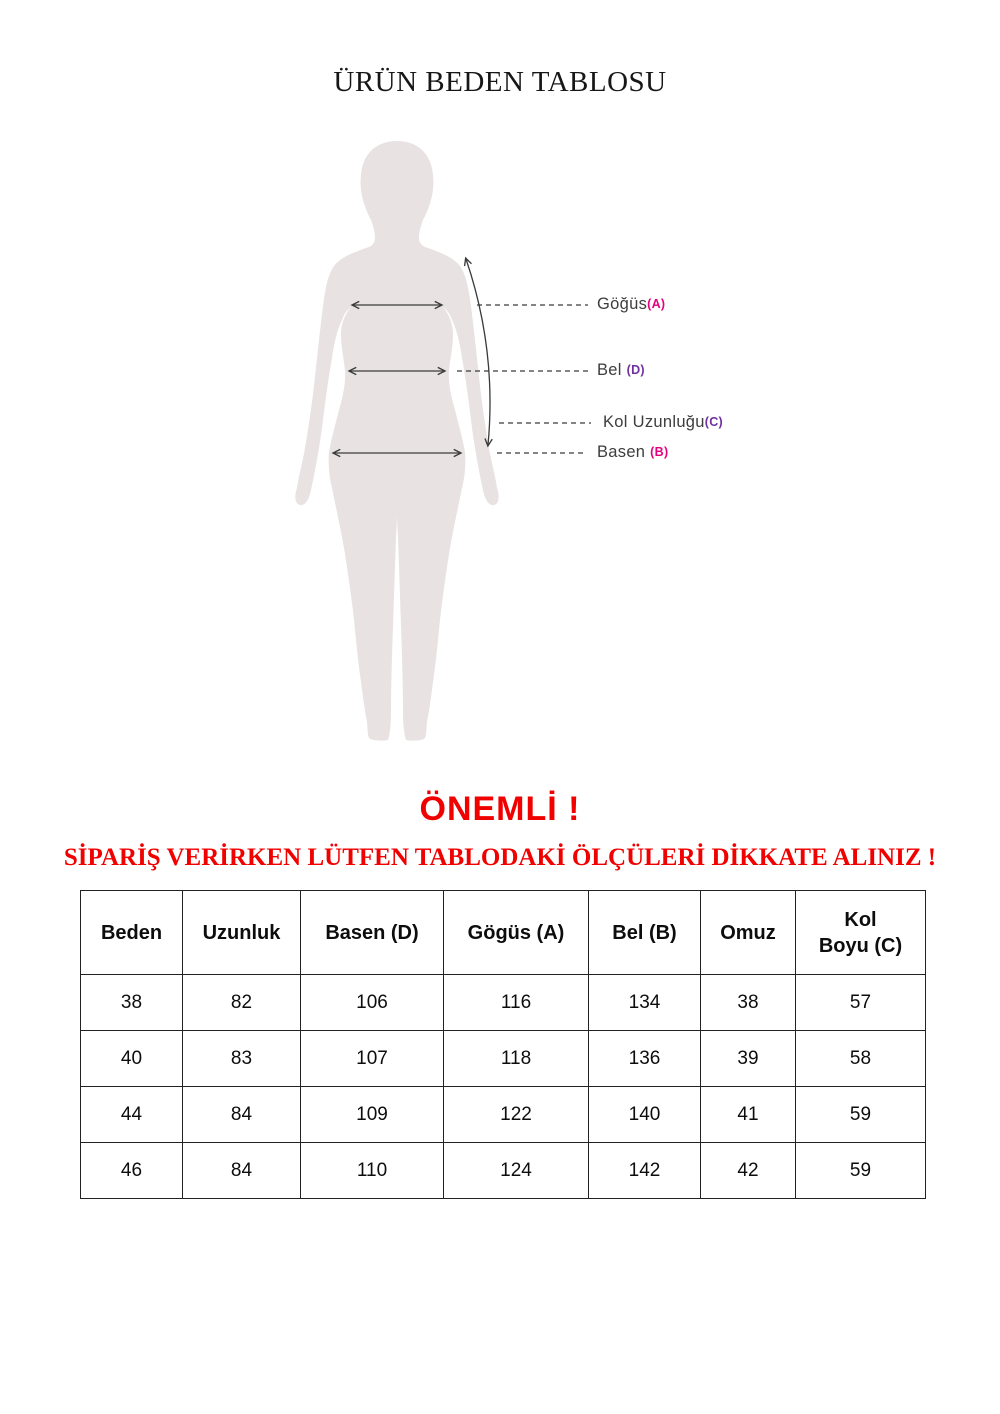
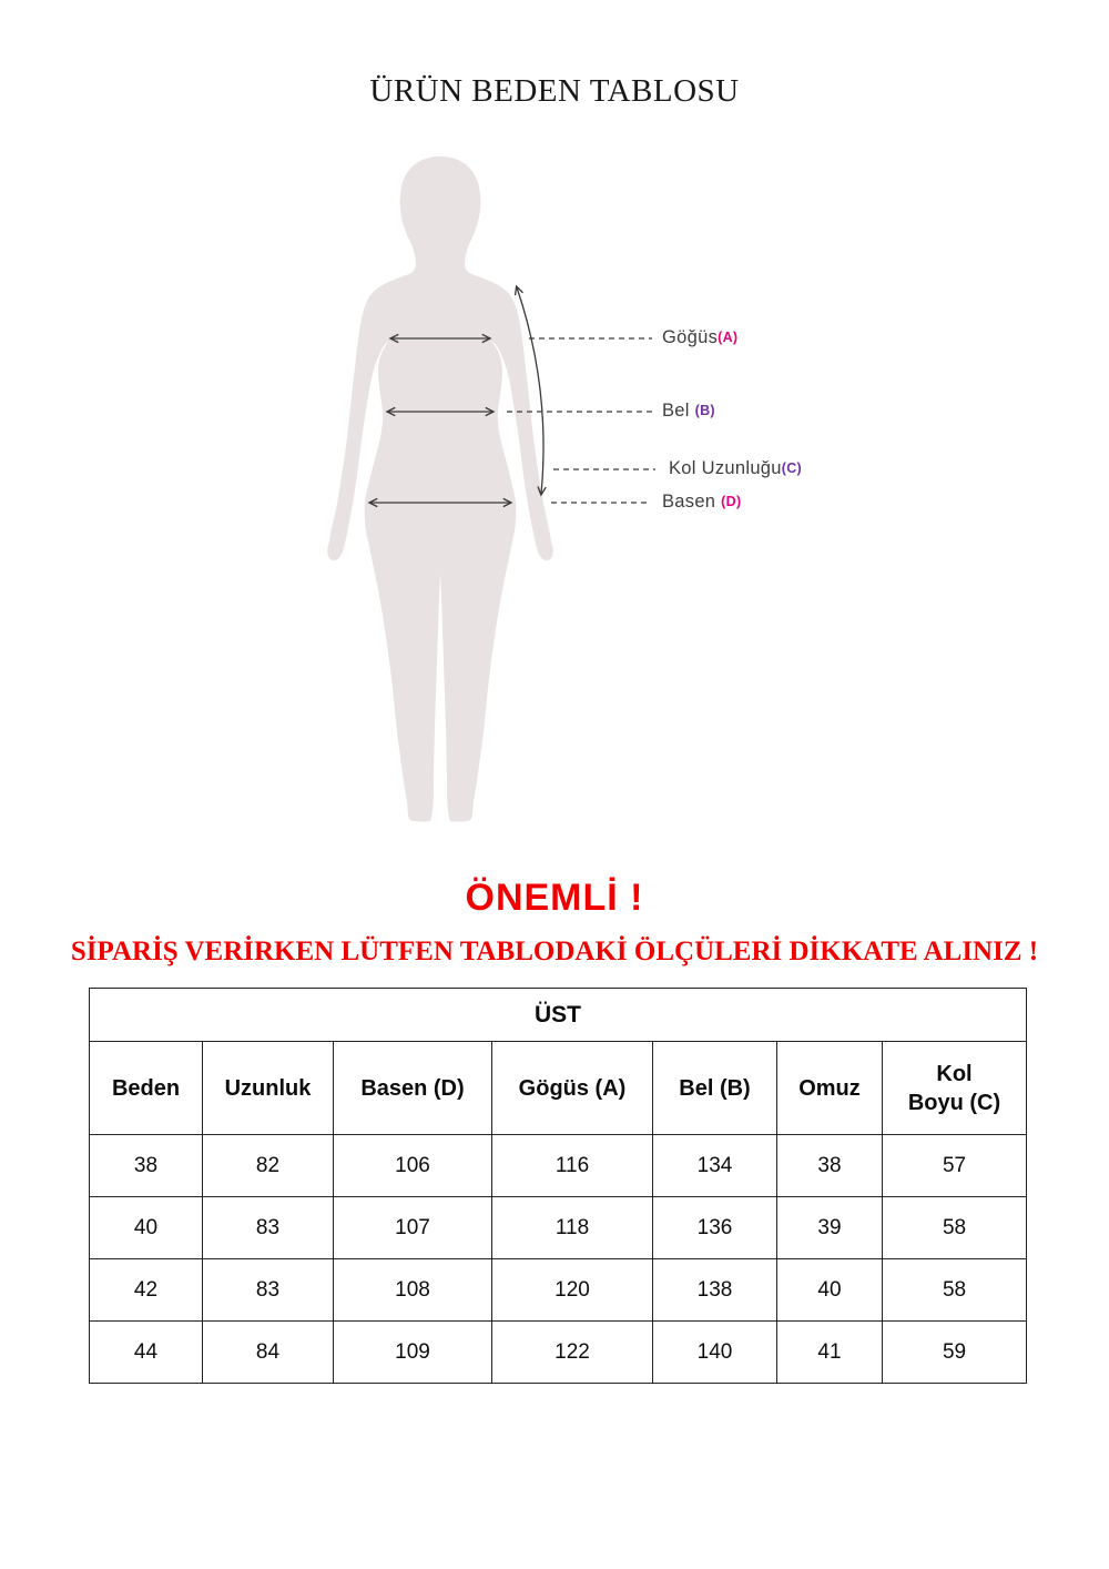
  ÜRÜN BEDEN TABLOSU
  Göğüs(A)
- Bel (D)
+ Bel (B)
  Kol Uzunluğu(C)
- Basen (B)
+ Basen (D)
  ÖNEMLİ !
  SİPARİŞ VERİRKEN LÜTFEN TABLODAKİ ÖLÇÜLERİ DİKKATE ALINIZ !
+ ÜST
  Beden	Uzunluk	Basen (D)	Gögüs (A)	Bel (B)	Omuz	Kol Boyu (C)
  38	82	106	116	134	38	57
  40	83	107	118	136	39	58
+ 42	83	108	120	138	40	58
  44	84	109	122	140	41	59
- 46	84	110	124	142	42	59
